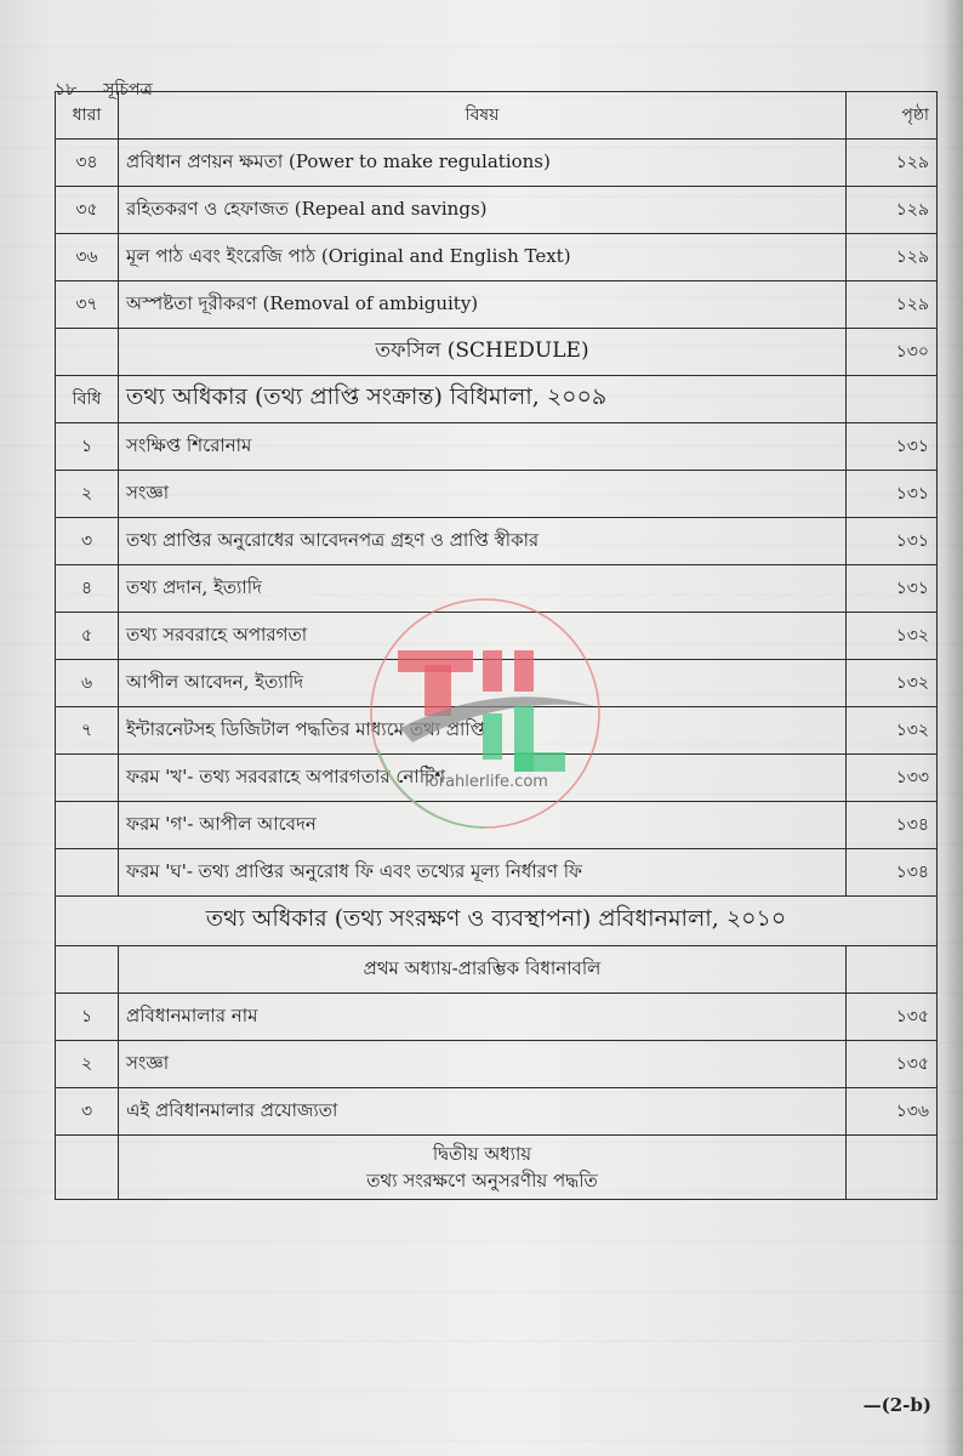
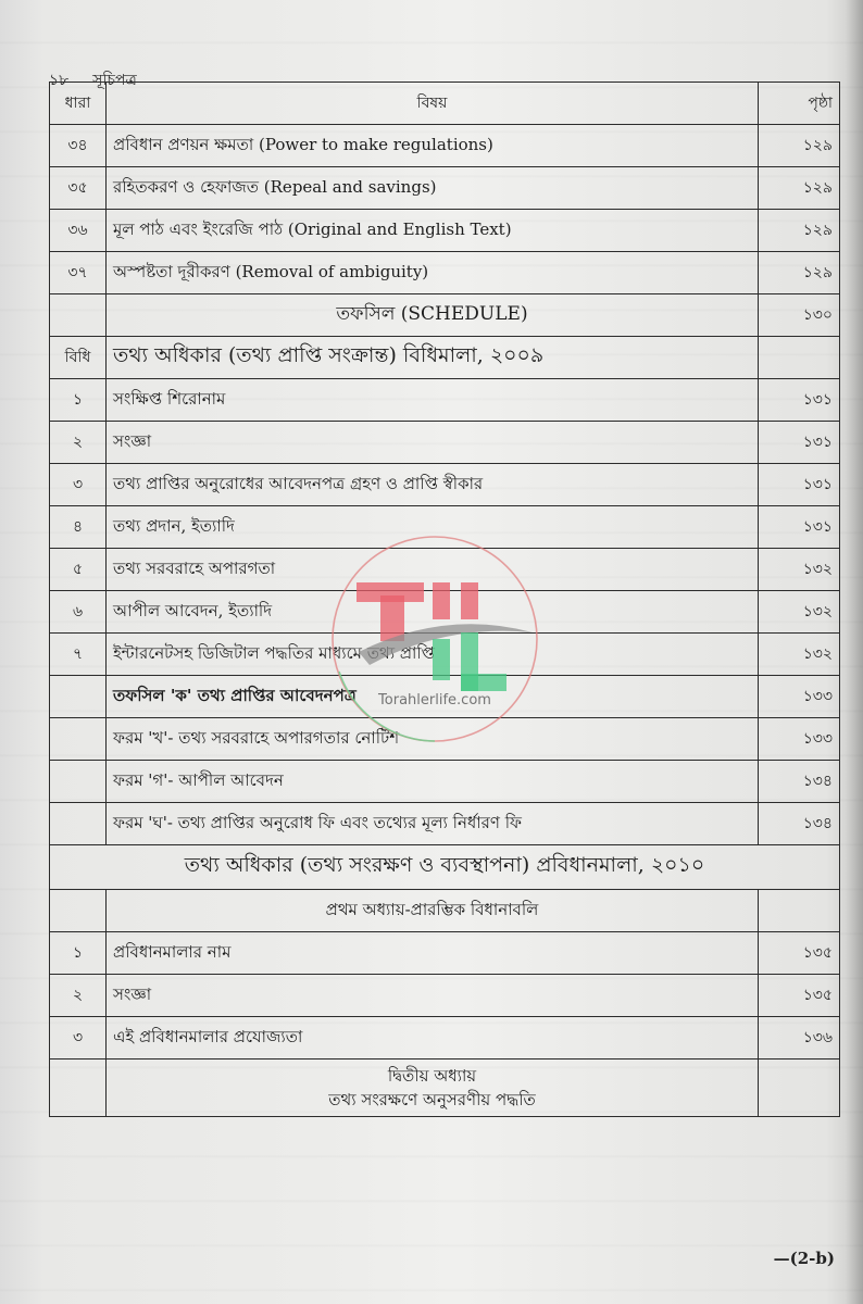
  ১৮
  সূচিপত্র
  ধারা	বিষয়	পৃষ্ঠা
  ৩৪	প্রবিধান প্রণয়ন ক্ষমতা (Power to make regulations)	১২৯
  ৩৫	রহিতকরণ ও হেফাজত (Repeal and savings)	১২৯
  ৩৬	মূল পাঠ এবং ইংরেজি পাঠ (Original and English Text)	১২৯
  ৩৭	অস্পষ্টতা দূরীকরণ (Removal of ambiguity)	১২৯
  	তফসিল (SCHEDULE)	১৩০
  বিধি	তথ্য অধিকার (তথ্য প্রাপ্তি সংক্রান্ত) বিধিমালা, ২০০৯
  ১	সংক্ষিপ্ত শিরোনাম	১৩১
  ২	সংজ্ঞা	১৩১
  ৩	তথ্য প্রাপ্তির অনুরোধের আবেদনপত্র গ্রহণ ও প্রাপ্তি স্বীকার	১৩১
  ৪	তথ্য প্রদান, ইত্যাদি	১৩১
  ৫	তথ্য সরবরাহে অপারগতা	১৩২
  ৬	আপীল আবেদন, ইত্যাদি	১৩২
  ৭	ইন্টারনেটসহ ডিজিটাল পদ্ধতির মাধ্যমে তথ্য প্রাপ্তি	১৩২
+ 	তফসিল 'ক' তথ্য প্রাপ্তির আবেদনপত্র	১৩৩
  	ফরম 'খ'- তথ্য সরবরাহে অপারগতার নোটিশ	১৩৩
  	ফরম 'গ'- আপীল আবেদন	১৩৪
  	ফরম 'ঘ'- তথ্য প্রাপ্তির অনুরোধ ফি এবং তথ্যের মূল্য নির্ধারণ ফি	১৩৪
  তথ্য অধিকার (তথ্য সংরক্ষণ ও ব্যবস্থাপনা) প্রবিধানমালা, ২০১০
  	প্রথম অধ্যায়-প্রারম্ভিক বিধানাবলি
  ১	প্রবিধানমালার নাম	১৩৫
  ২	সংজ্ঞা	১৩৫
  ৩	এই প্রবিধানমালার প্রযোজ্যতা	১৩৬
  	দ্বিতীয় অধ্যায় তথ্য সংরক্ষণে অনুসরণীয় পদ্ধতি
  Torahlerlife.com
  —(2-b)
